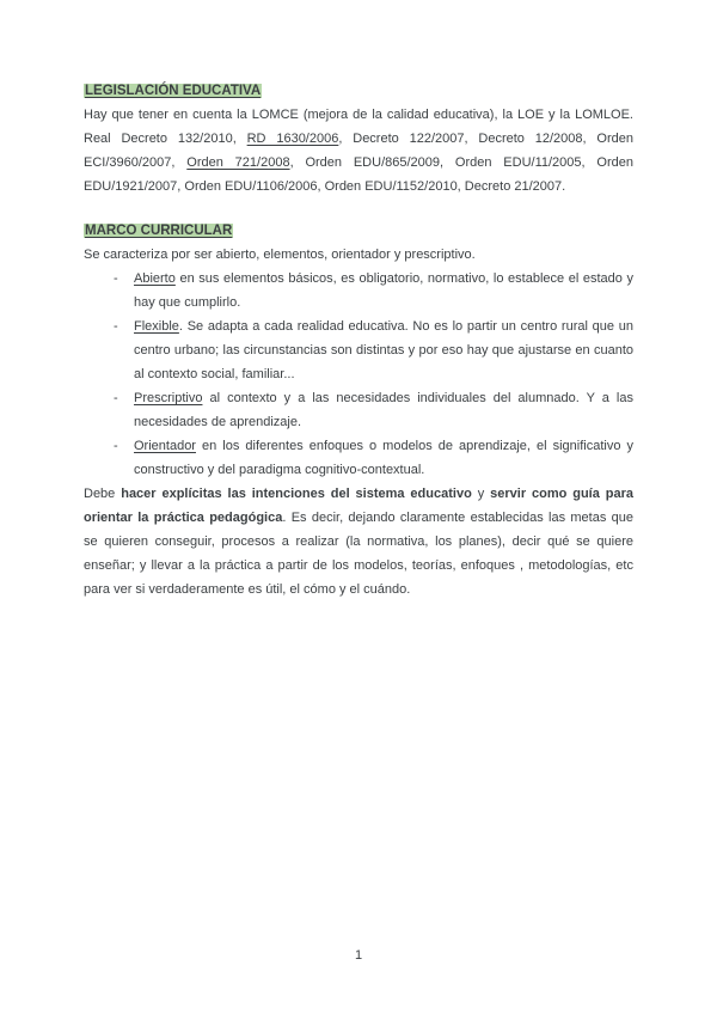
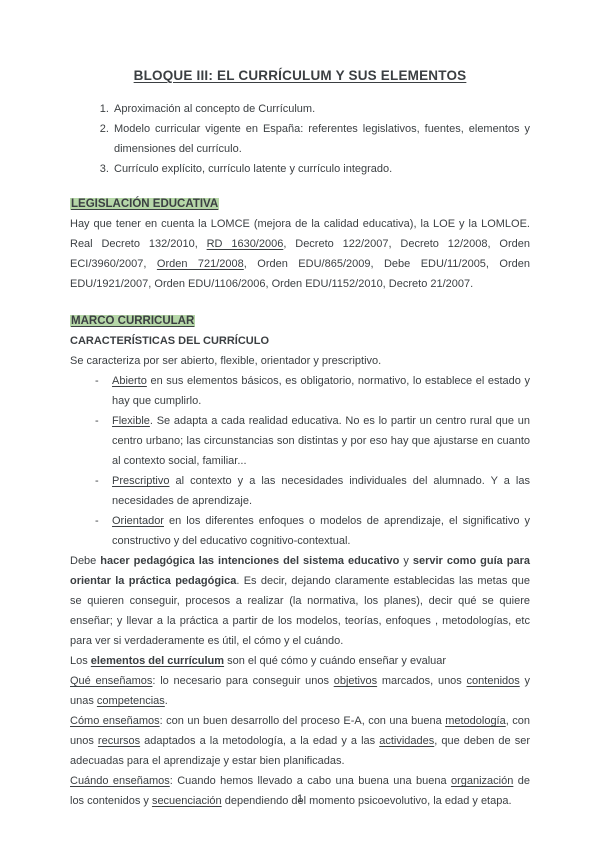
+ BLOQUE III: EL CURRÍCULUM Y SUS ELEMENTOS
+ Aproximación al concepto de Currículum.
+ Modelo curricular vigente en España: referentes legislativos, fuentes, elementos y dimensiones del currículo.
+ Currículo explícito, currículo latente y currículo integrado.
  LEGISLACIÓN EDUCATIVA
- Hay que tener en cuenta la LOMCE (mejora de la calidad educativa), la LOE y la LOMLOE. Real Decreto 132/2010, RD 1630/2006, Decreto 122/2007, Decreto 12/2008, Orden ECI/3960/2007, Orden 721/2008, Orden EDU/865/2009, Orden EDU/11/2005, Orden EDU/1921/2007, Orden EDU/1106/2006, Orden EDU/1152/2010, Decreto 21/2007.
+ Hay que tener en cuenta la LOMCE (mejora de la calidad educativa), la LOE y la LOMLOE. Real Decreto 132/2010, RD 1630/2006, Decreto 122/2007, Decreto 12/2008, Orden ECI/3960/2007, Orden 721/2008, Orden EDU/865/2009, Debe EDU/11/2005, Orden EDU/1921/2007, Orden EDU/1106/2006, Orden EDU/1152/2010, Decreto 21/2007.
  MARCO CURRICULAR
+ CARACTERÍSTICAS DEL CURRÍCULO
- Se caracteriza por ser abierto, elementos, orientador y prescriptivo.
+ Se caracteriza por ser abierto, flexible, orientador y prescriptivo.
  -
  Abierto en sus elementos básicos, es obligatorio, normativo, lo establece el estado y hay que cumplirlo.
  -
  Flexible. Se adapta a cada realidad educativa. No es lo partir un centro rural que un centro urbano; las circunstancias son distintas y por eso hay que ajustarse en cuanto al contexto social, familiar...
  -
  Prescriptivo al contexto y a las necesidades individuales del alumnado. Y a las necesidades de aprendizaje.
  -
- Orientador en los diferentes enfoques o modelos de aprendizaje, el significativo y constructivo y del paradigma cognitivo-contextual.
+ Orientador en los diferentes enfoques o modelos de aprendizaje, el significativo y constructivo y del educativo cognitivo-contextual.
- Debe hacer explícitas las intenciones del sistema educativo y servir como guía para orientar la práctica pedagógica. Es decir, dejando claramente establecidas las metas que se quieren conseguir, procesos a realizar (la normativa, los planes), decir qué se quiere enseñar; y llevar a la práctica a partir de los modelos, teorías, enfoques , metodologías, etc para ver si verdaderamente es útil, el cómo y el cuándo.
+ Debe hacer pedagógica las intenciones del sistema educativo y servir como guía para orientar la práctica pedagógica. Es decir, dejando claramente establecidas las metas que se quieren conseguir, procesos a realizar (la normativa, los planes), decir qué se quiere enseñar; y llevar a la práctica a partir de los modelos, teorías, enfoques , metodologías, etc para ver si verdaderamente es útil, el cómo y el cuándo.
+ Los elementos del currículum son el qué cómo y cuándo enseñar y evaluar
+ Qué enseñamos: lo necesario para conseguir unos objetivos marcados, unos contenidos y unas competencias.
+ Cómo enseñamos: con un buen desarrollo del proceso E-A, con una buena metodología, con unos recursos adaptados a la metodología, a la edad y a las actividades, que deben de ser adecuadas para el aprendizaje y estar bien planificadas.
+ Cuándo enseñamos: Cuando hemos llevado a cabo una buena una buena organización de los contenidos y secuenciación dependiendo del momento psicoevolutivo, la edad y etapa.
  1
